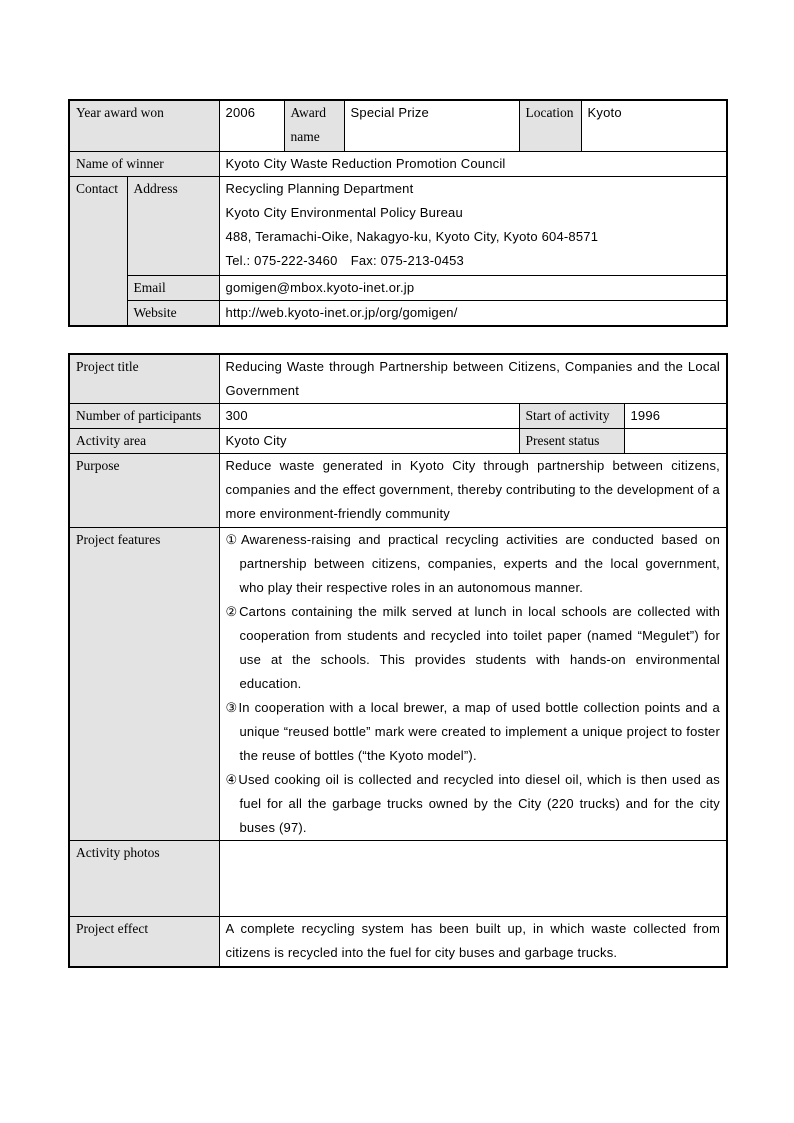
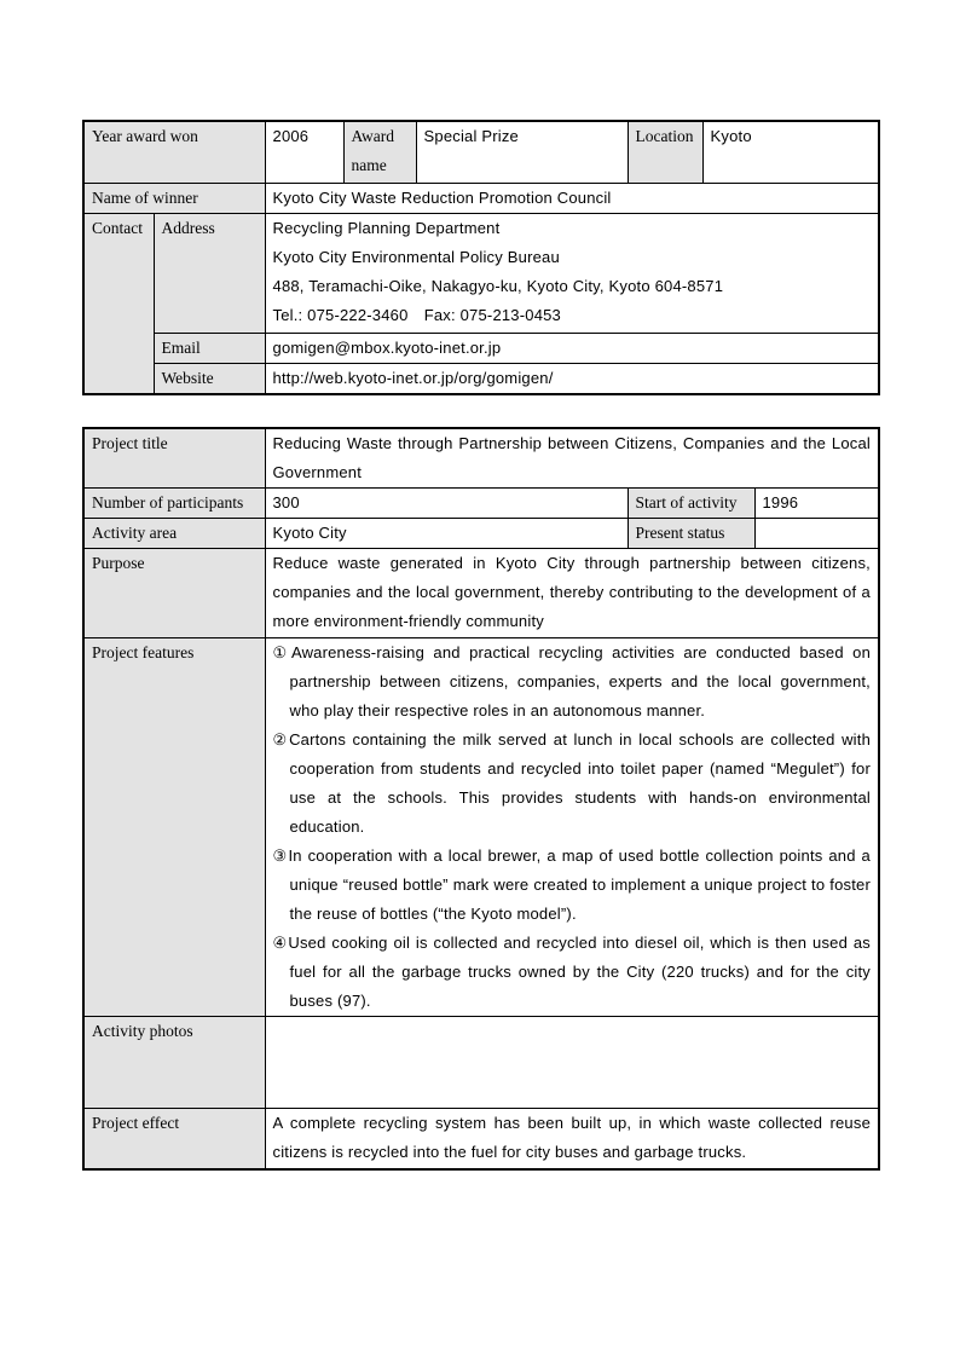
  Year award won	2006	Award name	Special Prize	Location	Kyoto
  Name of winner	Kyoto City Waste Reduction Promotion Council
  Contact	Address	Recycling Planning Department Kyoto City Environmental Policy Bureau 488, Teramachi-Oike, Nakagyo-ku, Kyoto City, Kyoto 604-8571 Tel.: 075-222-3460 Fax: 075-213-0453
  Email	gomigen@mbox.kyoto-inet.or.jp
  Website	http://web.kyoto-inet.or.jp/org/gomigen/
  Project title	Reducing Waste through Partnership between Citizens, Companies and the Local Government
  Number of participants	300	Start of activity	1996
  Activity area	Kyoto City	Present status
- Purpose	Reduce waste generated in Kyoto City through partnership between citizens, companies and the effect government, thereby contributing to the development of a more environment-friendly community
+ Purpose	Reduce waste generated in Kyoto City through partnership between citizens, companies and the local government, thereby contributing to the development of a more environment-friendly community
  Project features	①Awareness-raising and practical recycling activities are conducted based on partnership between citizens, companies, experts and the local government, who play their respective roles in an autonomous manner. ②Cartons containing the milk served at lunch in local schools are collected with cooperation from students and recycled into toilet paper (named “Megulet”) for use at the schools. This provides students with hands-on environmental education. ③In cooperation with a local brewer, a map of used bottle collection points and a unique “reused bottle” mark were created to implement a unique project to foster the reuse of bottles (“the Kyoto model”). ④Used cooking oil is collected and recycled into diesel oil, which is then used as fuel for all the garbage trucks owned by the City (220 trucks) and for the city buses (97).
  Activity photos
- Project effect	A complete recycling system has been built up, in which waste collected from citizens is recycled into the fuel for city buses and garbage trucks.
+ Project effect	A complete recycling system has been built up, in which waste collected reuse citizens is recycled into the fuel for city buses and garbage trucks.
